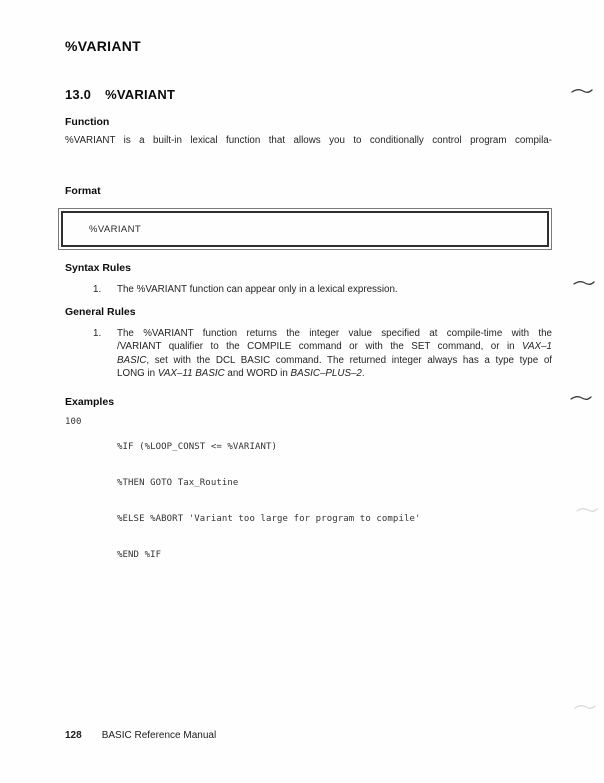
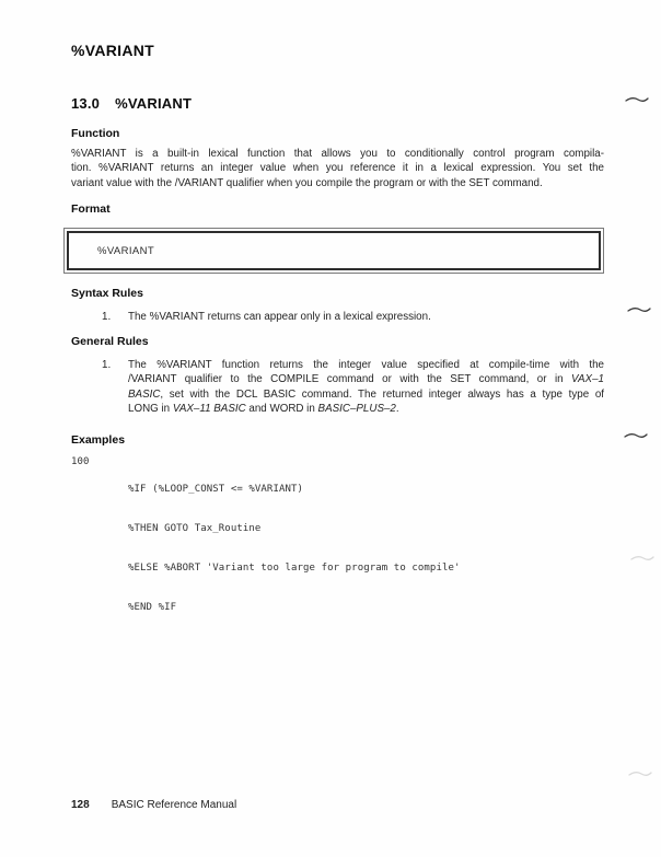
  %VARIANT
  13.0 %VARIANT
  Function
  %VARIANT is a built-in lexical function that allows you to conditionally control program compila-
+ tion. %VARIANT returns an integer value when you reference it in a lexical expression. You set the
+ variant value with the /VARIANT qualifier when you compile the program or with the SET command.
  Format
  %VARIANT
  Syntax Rules
  1.
- The %VARIANT function can appear only in a lexical expression.
+ The %VARIANT returns can appear only in a lexical expression.
  General Rules
  1.
  The %VARIANT function returns the integer value specified at compile-time with the
  /VARIANT qualifier to the COMPILE command or with the SET command, or in VAX–1
  BASIC, set with the DCL BASIC command. The returned integer always has a type type of
  LONG in VAX–11 BASIC and WORD in BASIC–PLUS–2.
  Examples
  100
  %IF (%LOOP_CONST <= %VARIANT)
  %THEN GOTO Tax_Routine
  %ELSE %ABORT 'Variant too large for program to compile'
  %END %IF
  128 BASIC Reference Manual
